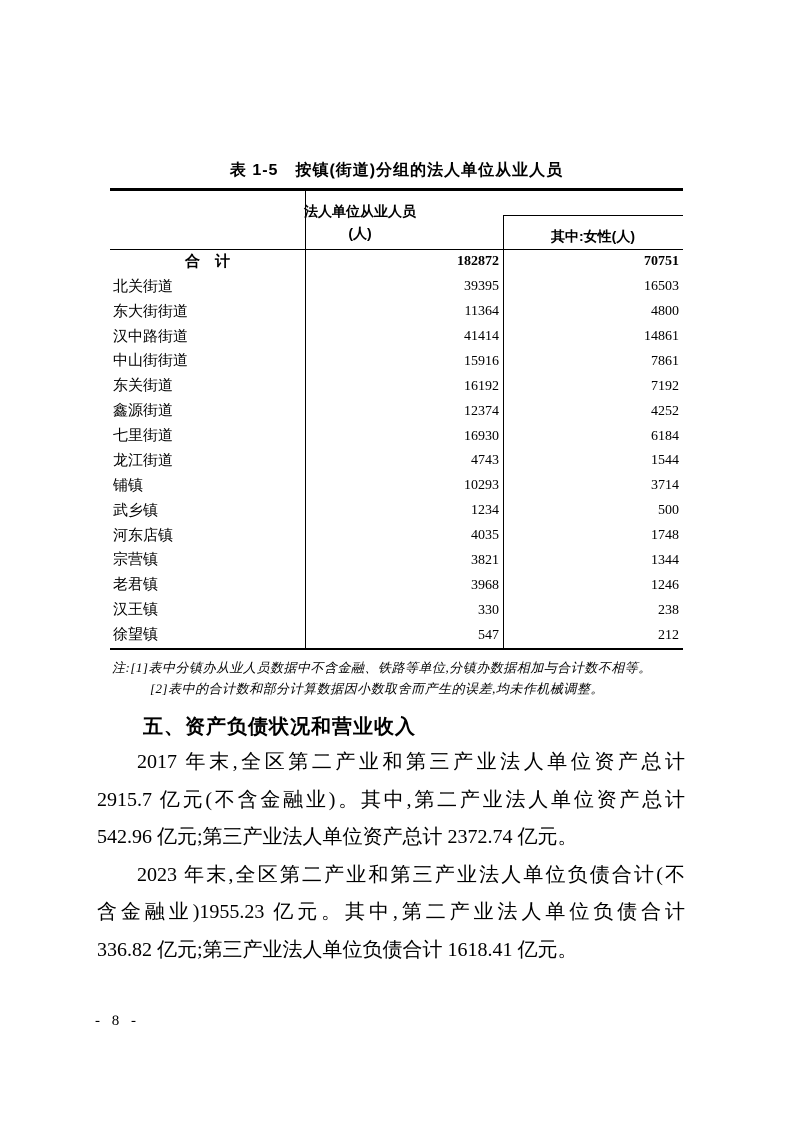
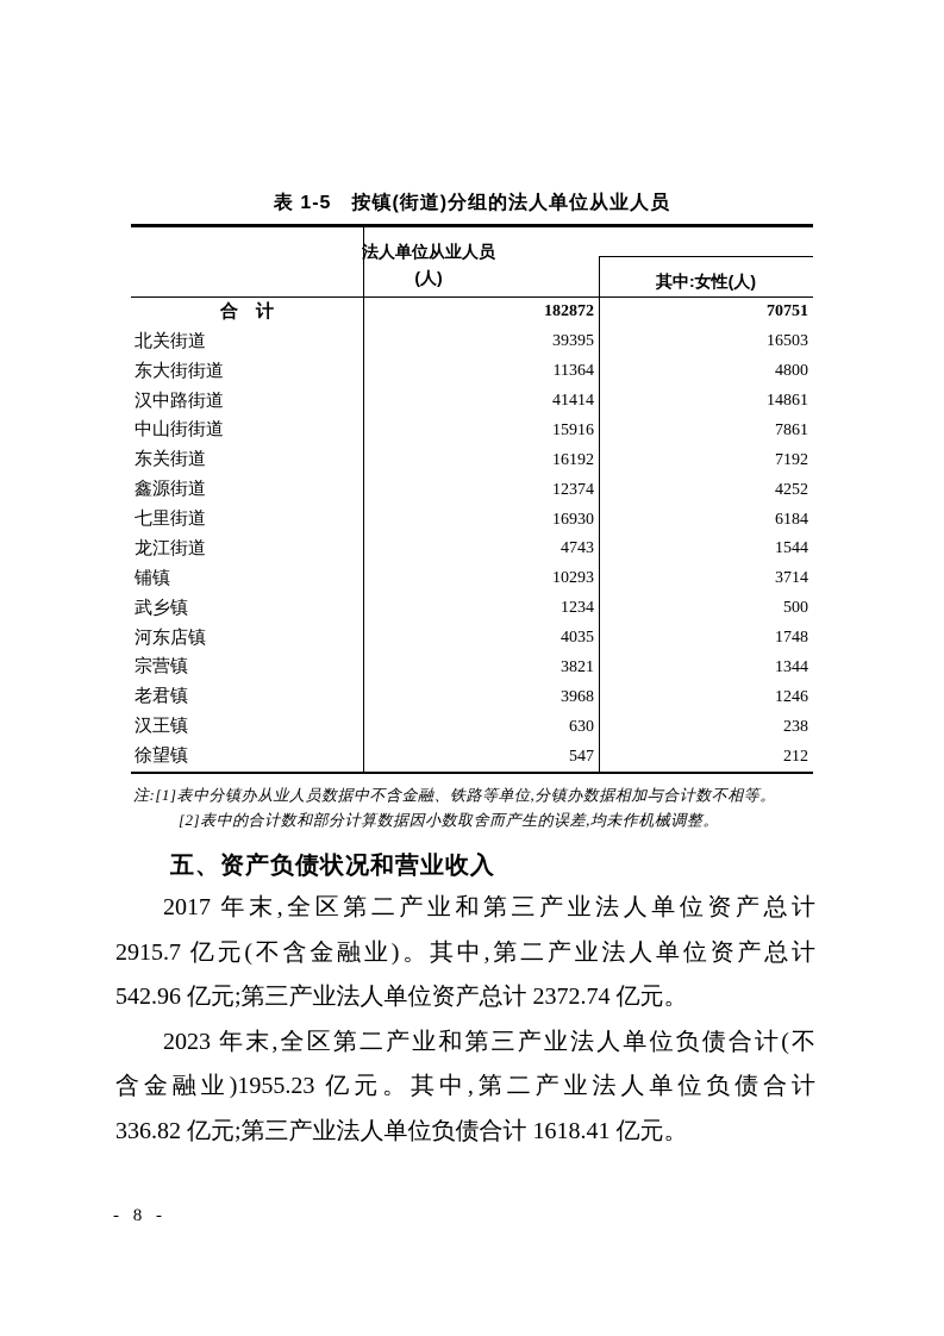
  表 1-5 按镇(街道)分组的法人单位从业人员
  法人单位从业人员
  (人)
  其中:女性(人)
  合 计
  182872
  70751
  北关街道
  39395
  16503
  东大街街道
  11364
  4800
  汉中路街道
  41414
  14861
  中山街街道
  15916
  7861
  东关街道
  16192
  7192
  鑫源街道
  12374
  4252
  七里街道
  16930
  6184
  龙江街道
  4743
  1544
  铺镇
  10293
  3714
  武乡镇
  1234
  500
  河东店镇
  4035
  1748
  宗营镇
  3821
  1344
  老君镇
  3968
  1246
  汉王镇
- 330
+ 630
  238
  徐望镇
  547
  212
  注:[1]表中分镇办从业人员数据中不含金融、铁路等单位,分镇办数据相加与合计数不相等。
  [2]表中的合计数和部分计算数据因小数取舍而产生的误差,均未作机械调整。
  五、资产负债状况和营业收入
  2017 年末,全区第二产业和第三产业法人单位资产总计
  2915.7 亿元(不含金融业)。其中,第二产业法人单位资产总计
  542.96 亿元;第三产业法人单位资产总计 2372.74 亿元。
  2023 年末,全区第二产业和第三产业法人单位负债合计(不
  含金融业)1955.23 亿元。其中,第二产业法人单位负债合计
  336.82 亿元;第三产业法人单位负债合计 1618.41 亿元。
  - 8 -
